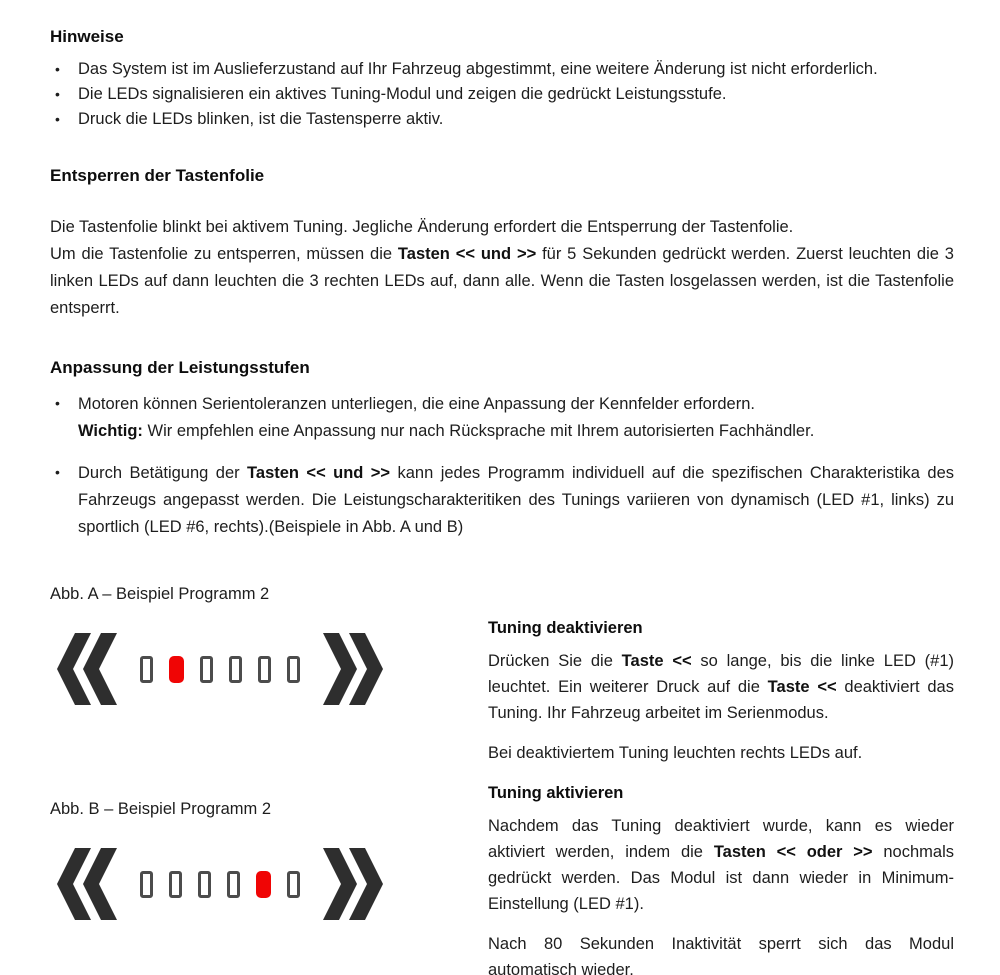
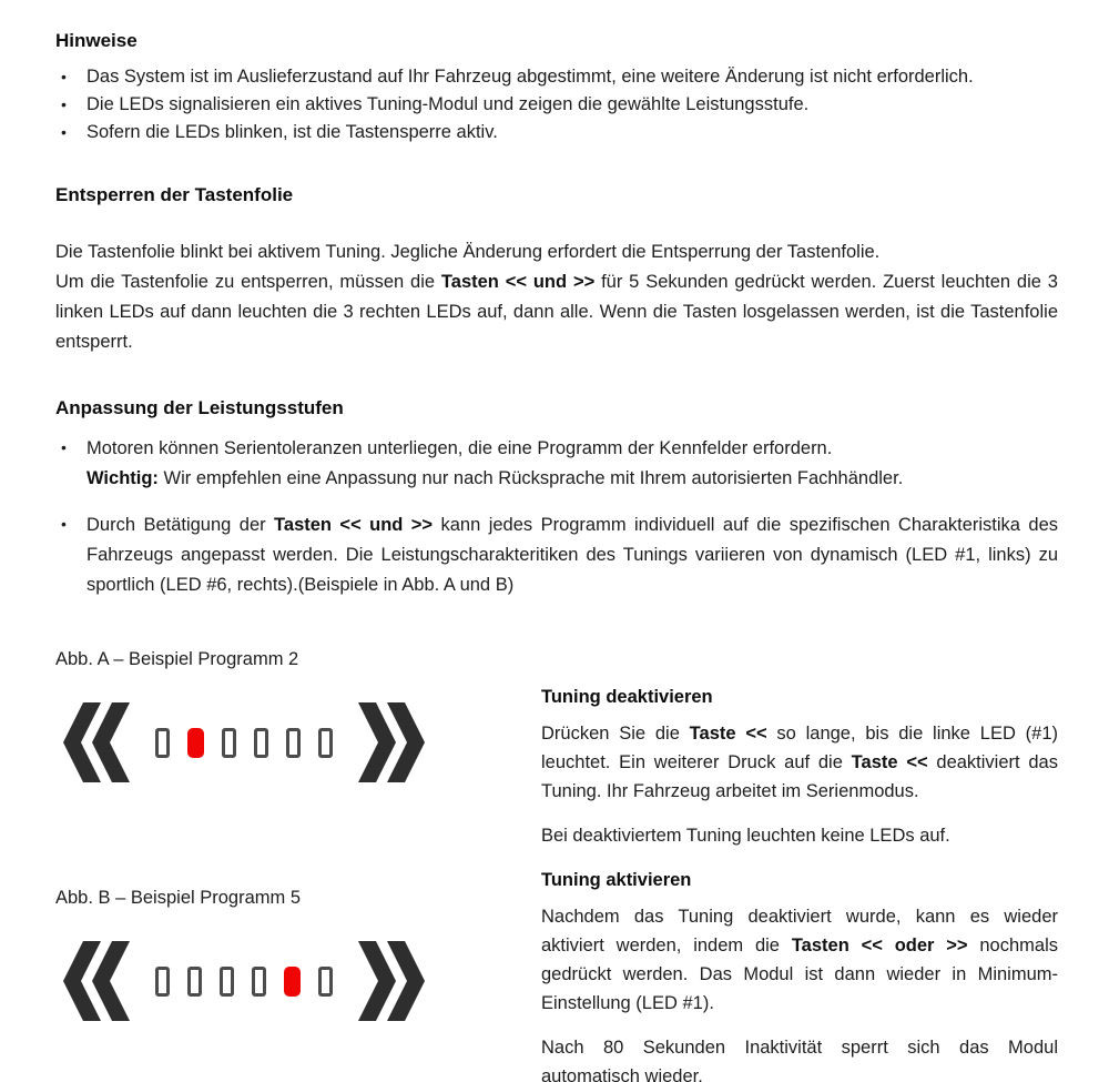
  Hinweise
  •
  Das System ist im Auslieferzustand auf Ihr Fahrzeug abgestimmt, eine weitere Änderung ist nicht erforderlich.
  •
- Die LEDs signalisieren ein aktives Tuning-Modul und zeigen die gedrückt Leistungsstufe.
+ Die LEDs signalisieren ein aktives Tuning-Modul und zeigen die gewählte Leistungsstufe.
  •
- Druck die LEDs blinken, ist die Tastensperre aktiv.
+ Sofern die LEDs blinken, ist die Tastensperre aktiv.
  Entsperren der Tastenfolie
  Die Tastenfolie blinkt bei aktivem Tuning. Jegliche Änderung erfordert die Entsperrung der Tastenfolie.
  Um die Tastenfolie zu entsperren, müssen die Tasten << und >> für 5 Sekunden gedrückt werden. Zuerst leuchten die 3 linken LEDs auf dann leuchten die 3 rechten LEDs auf, dann alle. Wenn die Tasten losgelassen werden, ist die Tastenfolie entsperrt.
  Anpassung der Leistungsstufen
  •
- Motoren können Serientoleranzen unterliegen, die eine Anpassung der Kennfelder erfordern.
+ Motoren können Serientoleranzen unterliegen, die eine Programm der Kennfelder erfordern.
  Wichtig: Wir empfehlen eine Anpassung nur nach Rücksprache mit Ihrem autorisierten Fachhändler.
  •
  Durch Betätigung der Tasten << und >> kann jedes Programm individuell auf die spezifischen Charakteristika des Fahrzeugs angepasst werden. Die Leistungscharakteritiken des Tunings variieren von dynamisch (LED #1, links) zu sportlich (LED #6, rechts).(Beispiele in Abb. A und B)
  Abb. A – Beispiel Programm 2
- Abb. B – Beispiel Programm 2
+ Abb. B – Beispiel Programm 5
  Tuning deaktivieren
  Drücken Sie die Taste << so lange, bis die linke LED (#1) leuchtet. Ein weiterer Druck auf die Taste << deaktiviert das Tuning. Ihr Fahrzeug arbeitet im Serienmodus.
- Bei deaktiviertem Tuning leuchten rechts LEDs auf.
+ Bei deaktiviertem Tuning leuchten keine LEDs auf.
  Tuning aktivieren
  Nachdem das Tuning deaktiviert wurde, kann es wieder aktiviert werden, indem die Tasten << oder >> nochmals gedrückt werden. Das Modul ist dann wieder in Minimum-Einstellung (LED #1).
  Nach 80 Sekunden Inaktivität sperrt sich das Modul automatisch wieder.
